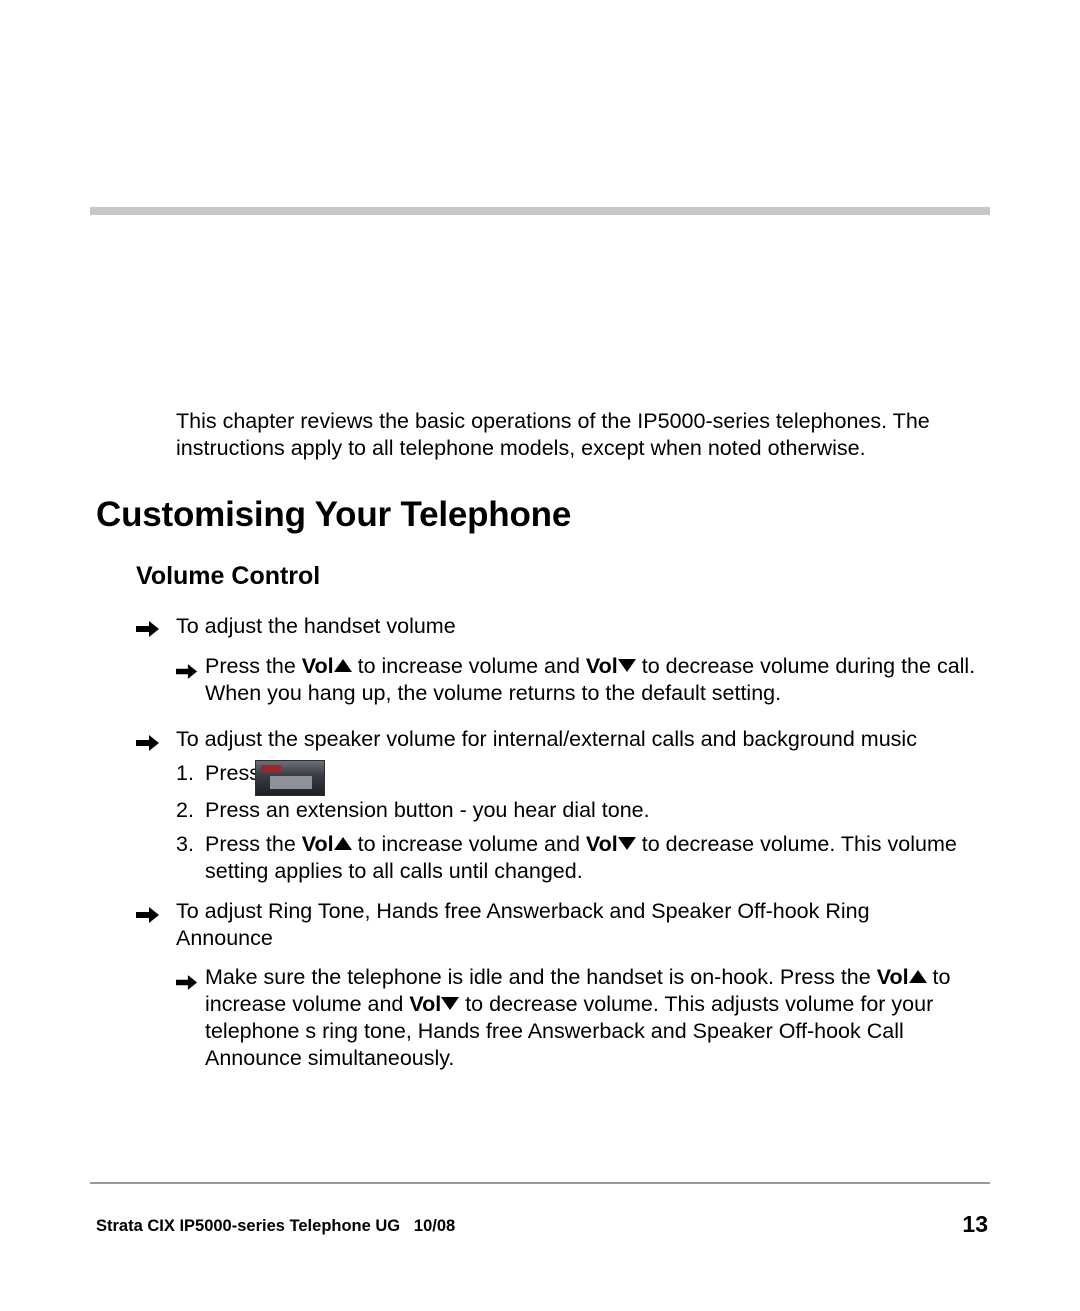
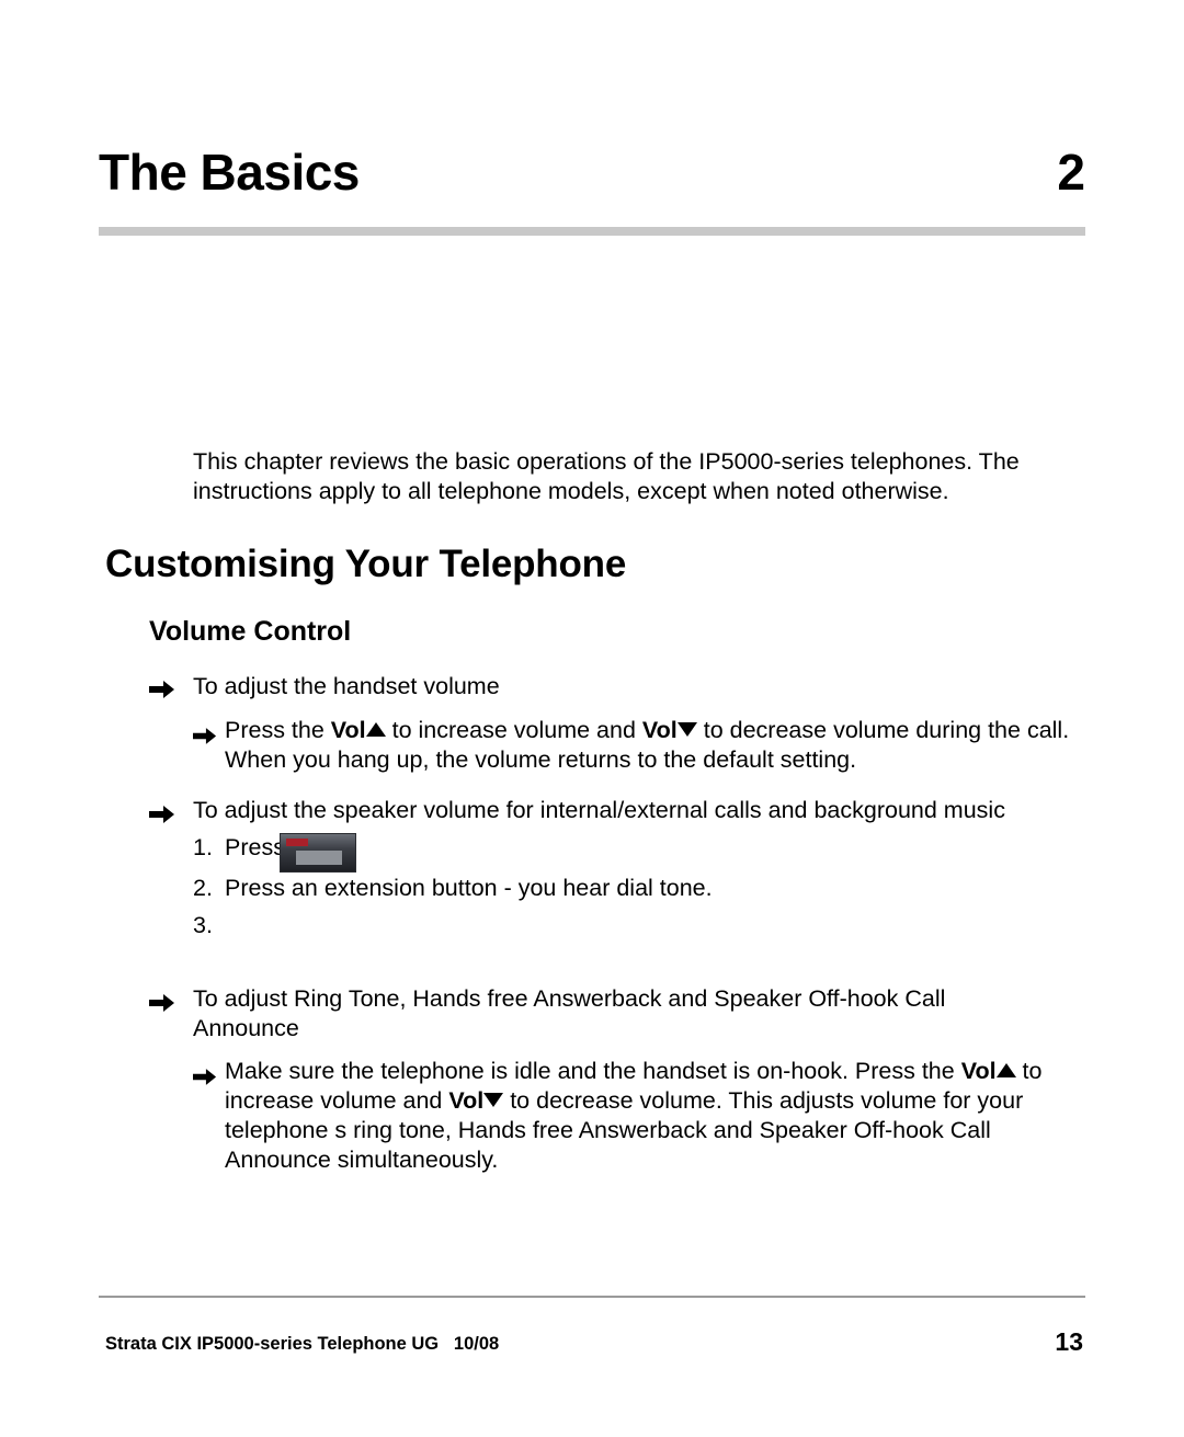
+ The Basics
+ 2
  This chapter reviews the basic operations of the IP5000-series telephones. The
  instructions apply to all telephone models, except when noted otherwise.
  Customising Your Telephone
  Volume Control
  To adjust the handset volume
  Press the Vol to increase volume and Vol to decrease volume during the call.
  When you hang up, the volume returns to the default setting.
  To adjust the speaker volume for internal/external calls and background music
  1.
  Pres
  2.
  Press an extension button - you hear dial tone.
  3.
- Press the Vol to increase volume and Vol to decrease volume. This volume
- setting applies to all calls until changed.
- To adjust Ring Tone, Hands free Answerback and Speaker Off-hook Ring
+ To adjust Ring Tone, Hands free Answerback and Speaker Off-hook Call
  Announce
  Make sure the telephone is idle and the handset is on-hook. Press the Vol to
  increase volume and Vol to decrease volume. This adjusts volume for your
  telephone s ring tone, Hands free Answerback and Speaker Off-hook Call
  Announce simultaneously.
  Strata CIX IP5000-series Telephone UG 10/08
  13
